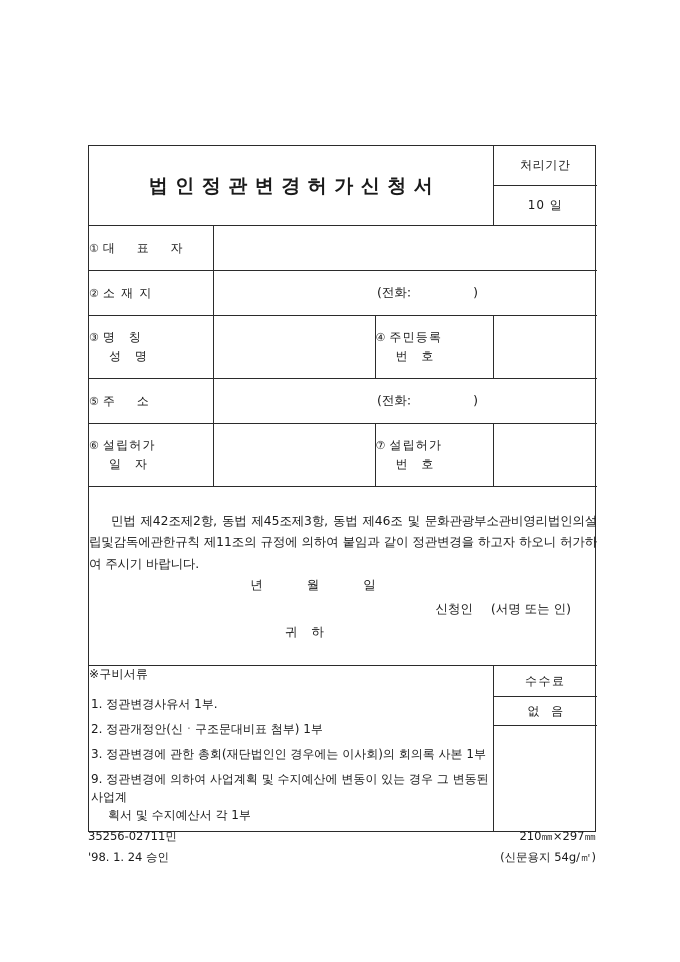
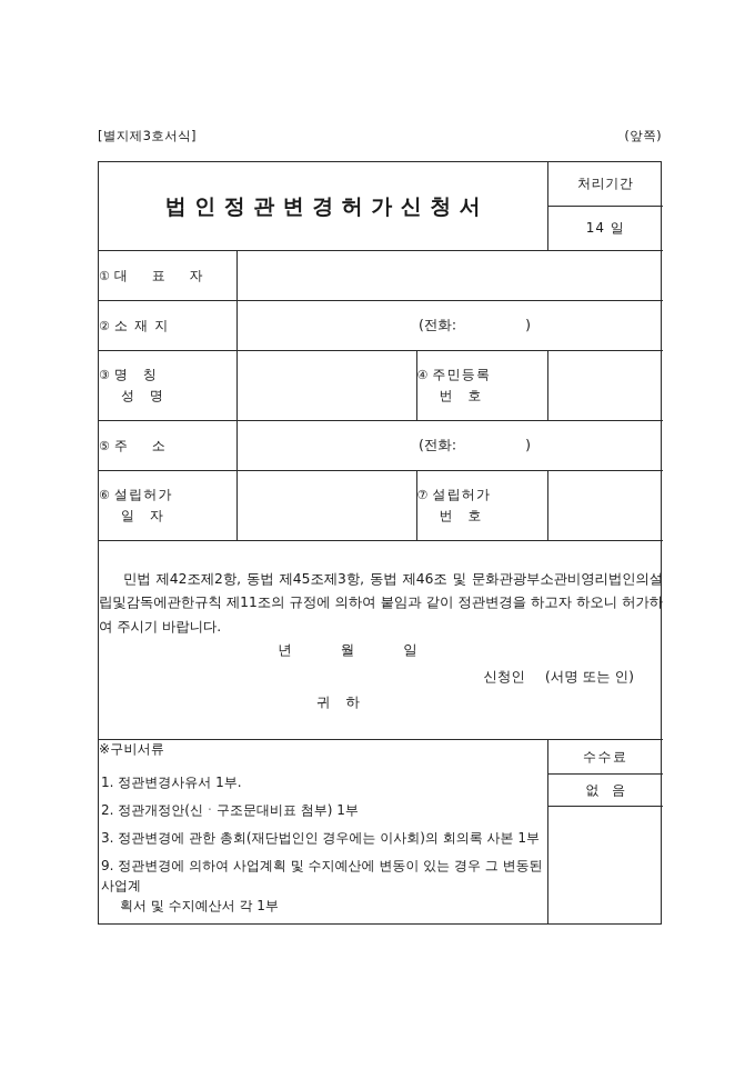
+ [별지제3호서식]
+ (앞쪽)
  법인정관변경허가신청서	처리기간
- 10 일
+ 14 일
  ① 대 표 자
  ② 소 재 지	(전화: )
  ③ 명 칭 성 명		④ 주민등록 번 호
  ⑤ 주 소	(전화: )
  ⑥ 설립허가 일 자		⑦ 설립허가 번 호
  민법 제42조제2항, 동법 제45조제3항, 동법 제46조 및 문화관광부소관비영리법인의설립및감독에관한규칙 제11조의 규정에 의하여 붙임과 같이 정관변경을 하고자 하오니 허가하여 주시기 바랍니다. 년 월 일 신청인 (서명 또는 인) 귀 하
  ※구비서류 1. 정관변경사유서 1부. 2. 정관개정안(신ㆍ구조문대비표 첨부) 1부 3. 정관변경에 관한 총회(재단법인인 경우에는 이사회)의 회의록 사본 1부 9. 정관변경에 의하여 사업계획 및 수지예산에 변동이 있는 경우 그 변동된 사업계 획서 및 수지예산서 각 1부	수수료
  없 음
- 35256-02711민
- '98. 1. 24 승인
- 210㎜×297㎜
- (신문용지 54g/㎡)
